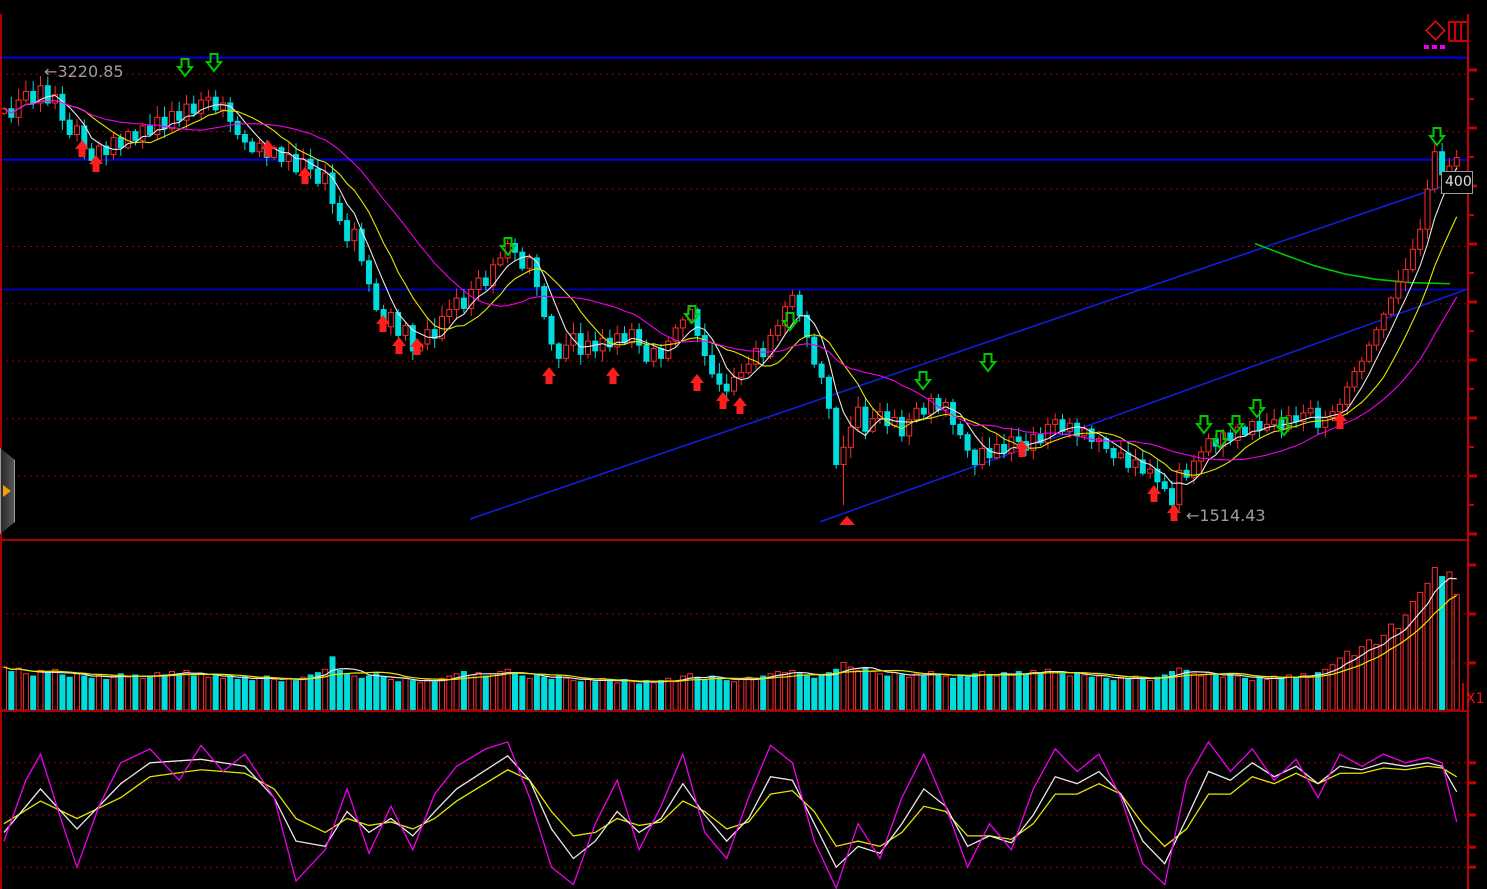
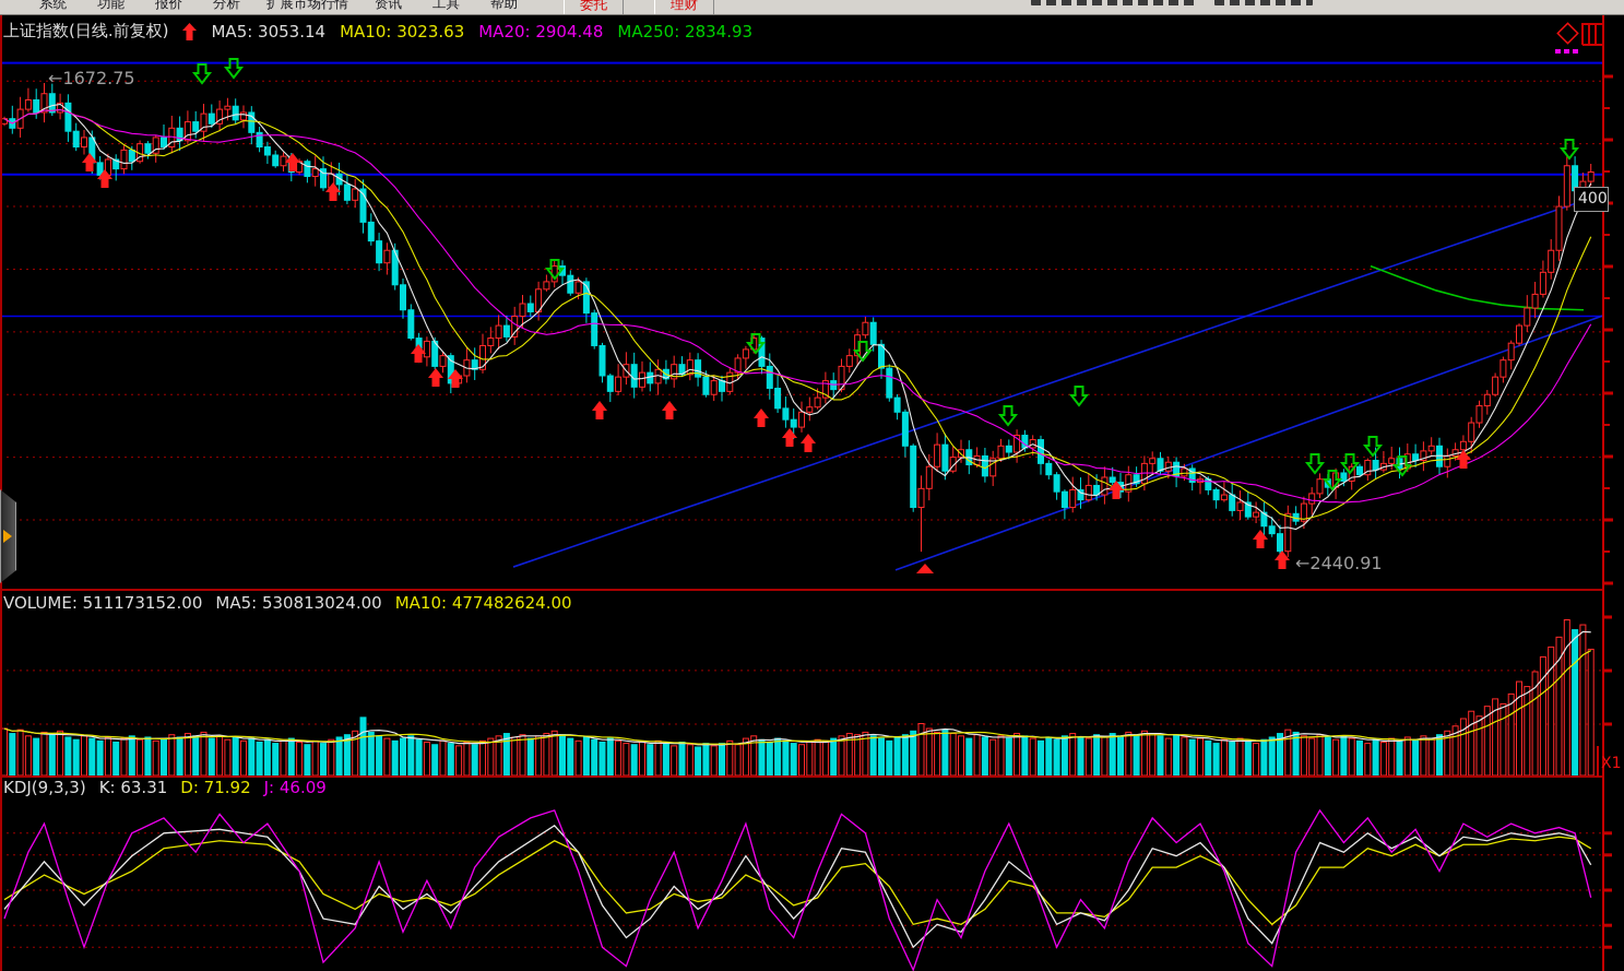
+ 系统
+ 功能
+ 报价
+ 分析
+ 扩展市场行情
+ 资讯
+ 工具
+ 帮助
+ 委托
+ 理财
+ 上证指数(日线.前复权)
+ MA5: 3053.14
+ MA10: 3023.63
+ MA20: 2904.48
+ MA250: 2834.93
+ VOLUME: 511173152.00
+ MA5: 530813024.00
+ MA10: 477482624.00
+ KDJ(9,3,3)
+ K: 63.31
+ D: 71.92
+ J: 46.09
- ←3220.85
+ ←1672.75
- ←1514.43
+ ←2440.91
  400
  X1
